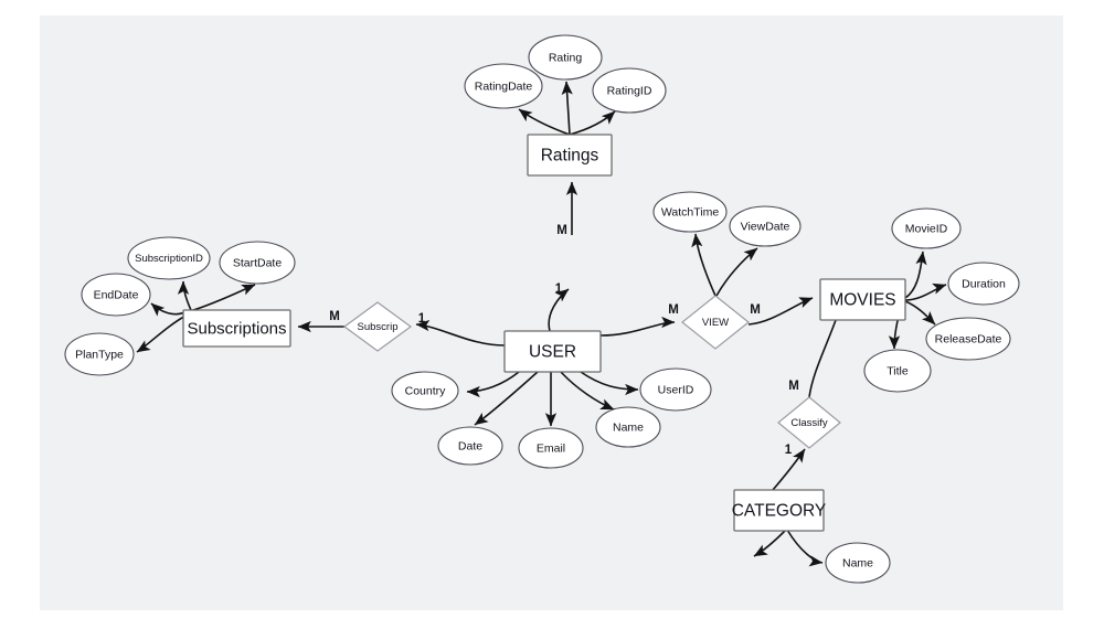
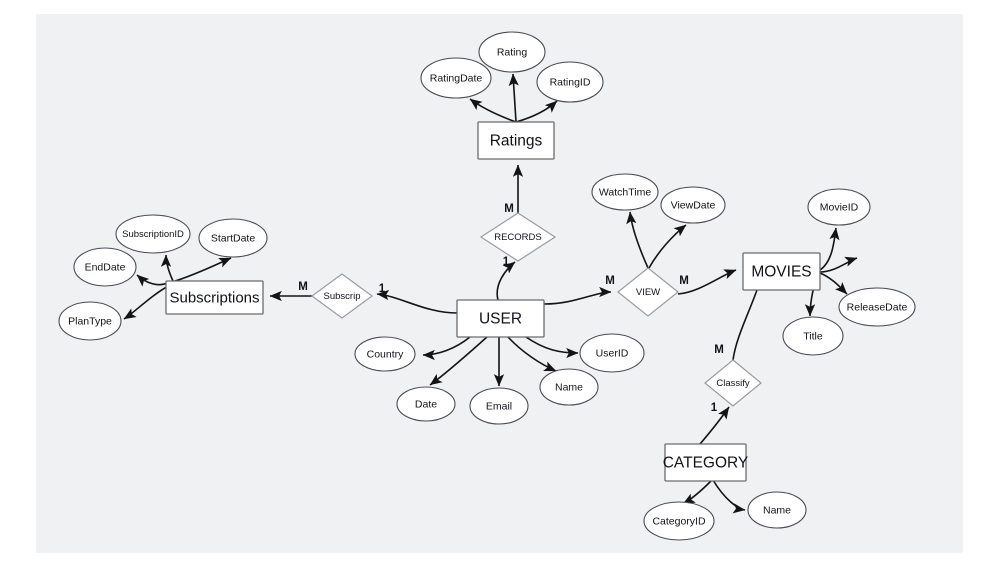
  Ratings
  Subscriptions
  USER
  MOVIES
  CATEGORY
+ RECORDS
  Subscrip
  VIEW
  Classify
  Rating
  RatingDate
  RatingID
  SubscriptionID
  StartDate
  EndDate
  PlanType
  Country
  Date
  Email
  Name
  UserID
  WatchTime
  ViewDate
  MovieID
- Duration
  ReleaseDate
  Title
+ CategoryID
  Name
  M
  1
  M
  1
  M
  M
  M
  1
